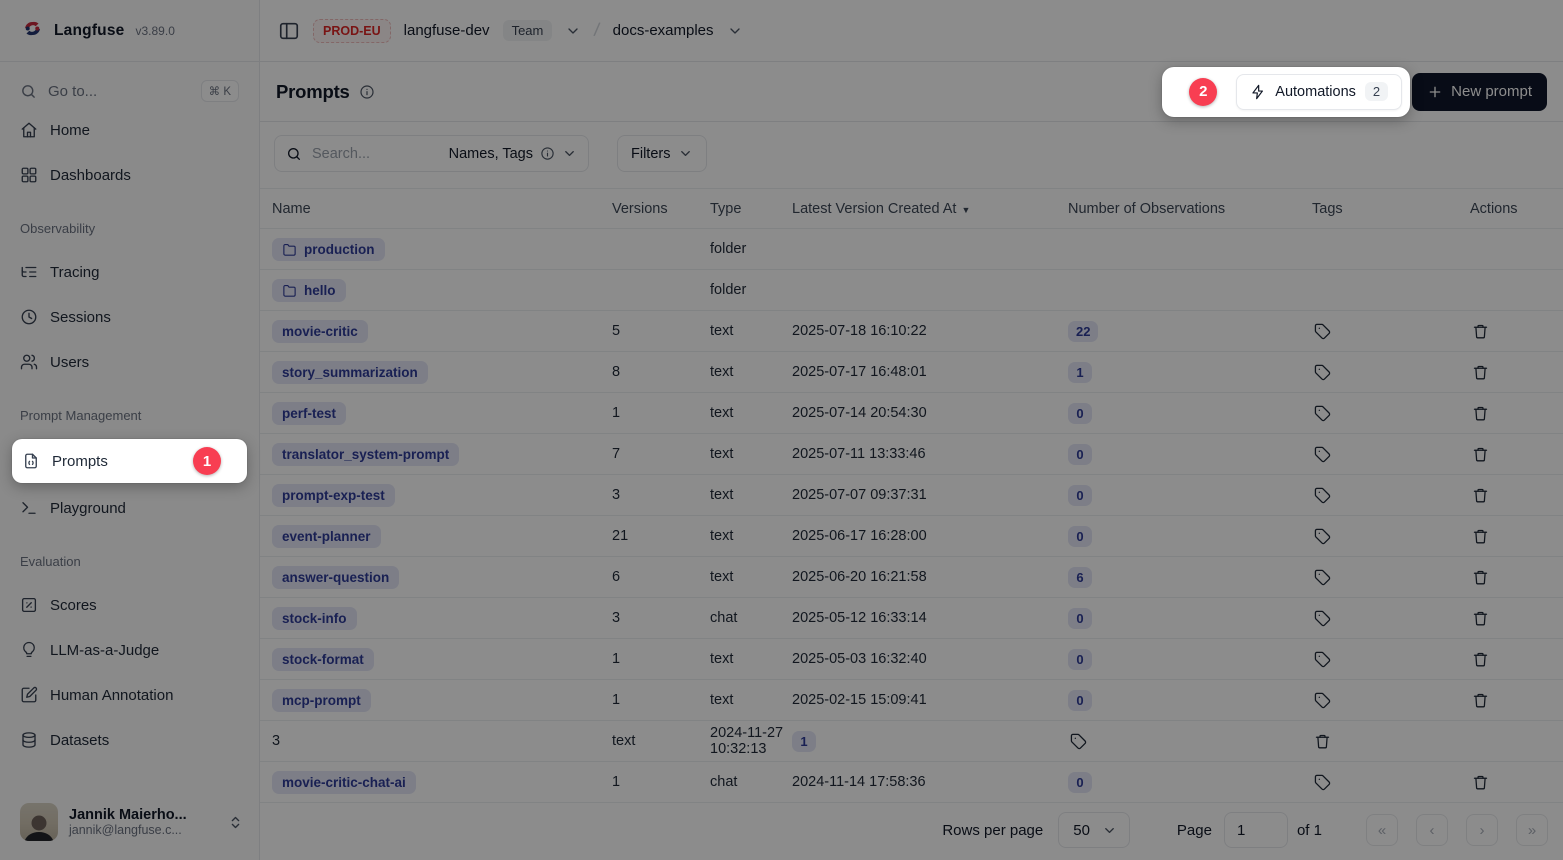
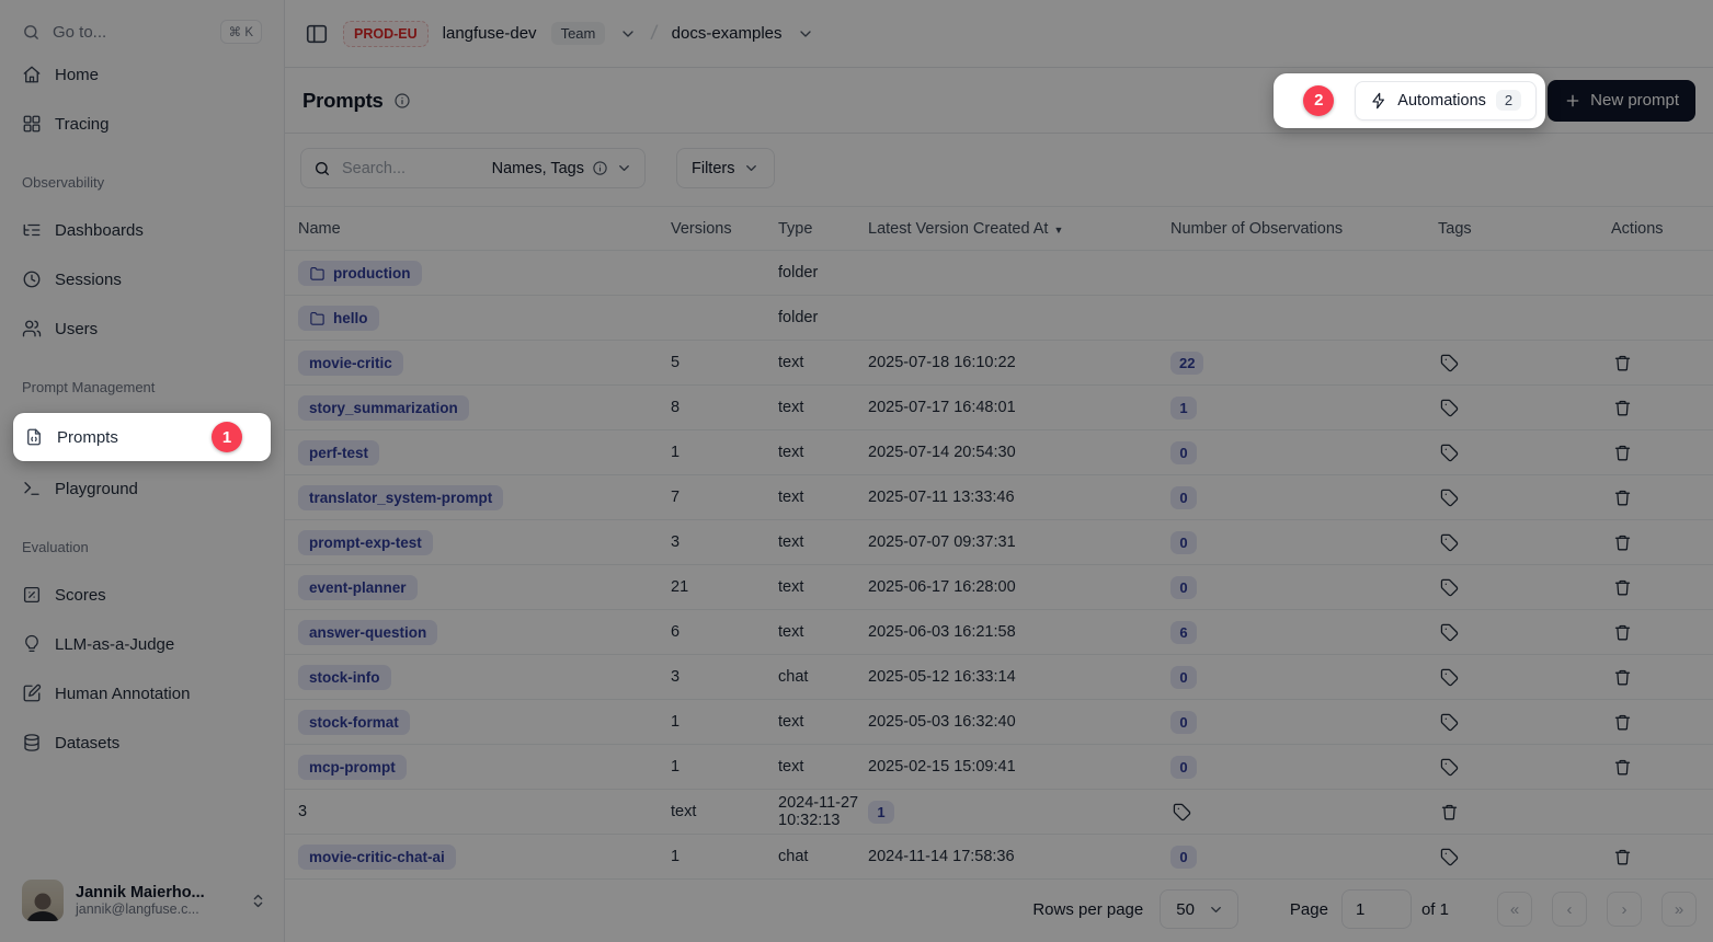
- Langfuse
- v3.89.0
  Go to...
  ⌘ K
  Home
- Dashboards
+ Tracing
  Observability
- Tracing
+ Dashboards
  Sessions
  Users
  Prompt Management
  Prompts
  1
  Playground
  Evaluation
  Scores
  LLM-as-a-Judge
  Human Annotation
  Datasets
  Jannik Maierho...
  jannik@langfuse.c...
  PROD-EU
  langfuse-dev
  Team
  docs-examples
  Prompts
  2
  Automations
  2
  New prompt
  Search...
  Names, Tags
  Filters
  Name
  Versions
  Type
  Latest Version Created At ▼
  Number of Observations
  Tags
  Actions
  production
  folder
  hello
  folder
  movie-critic
  5
  text
  2025-07-18 16:10:22
  22
  story_summarization
  8
  text
  2025-07-17 16:48:01
  1
  perf-test
  1
  text
  2025-07-14 20:54:30
  0
  translator_system-prompt
  7
  text
  2025-07-11 13:33:46
  0
  prompt-exp-test
  3
  text
  2025-07-07 09:37:31
  0
  event-planner
  21
  text
  2025-06-17 16:28:00
  0
  answer-question
  6
  text
- 2025-06-20 16:21:58
+ 2025-06-03 16:21:58
  6
  stock-info
  3
  chat
  2025-05-12 16:33:14
  0
  stock-format
  1
  text
  2025-05-03 16:32:40
  0
  mcp-prompt
  1
  text
  2025-02-15 15:09:41
  0
  3
  text
  2024-11-27 10:32:13
  1
  movie-critic-chat-ai
  1
  chat
  2024-11-14 17:58:36
  0
  Rows per page
  50
  Page
  1
  of 1
  «
  ‹
  ›
  »
